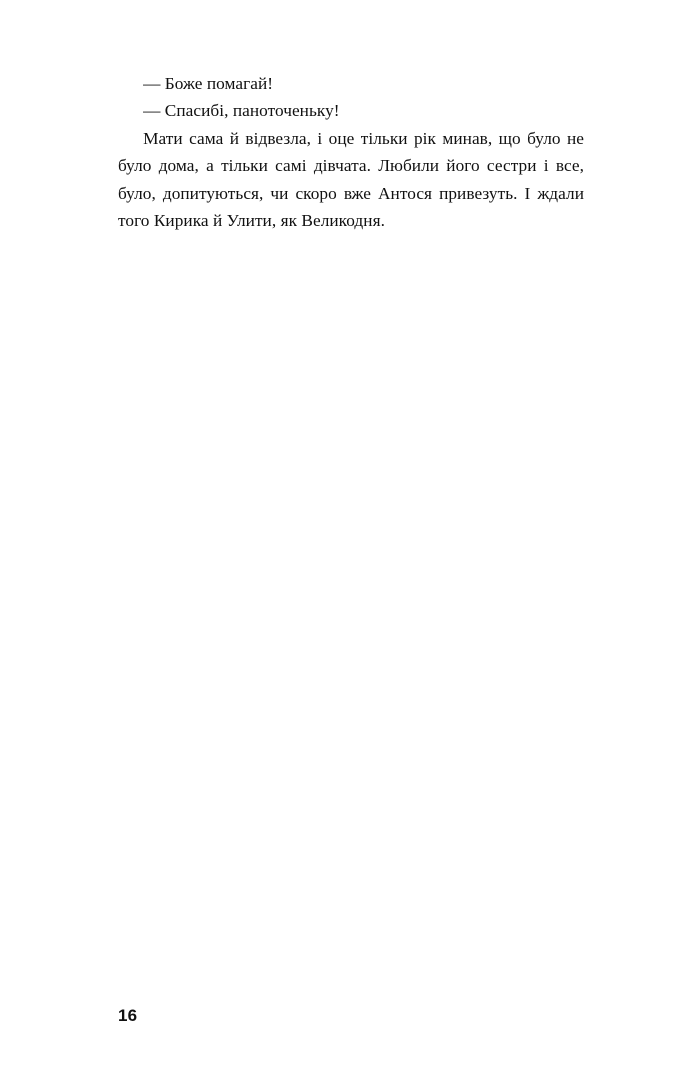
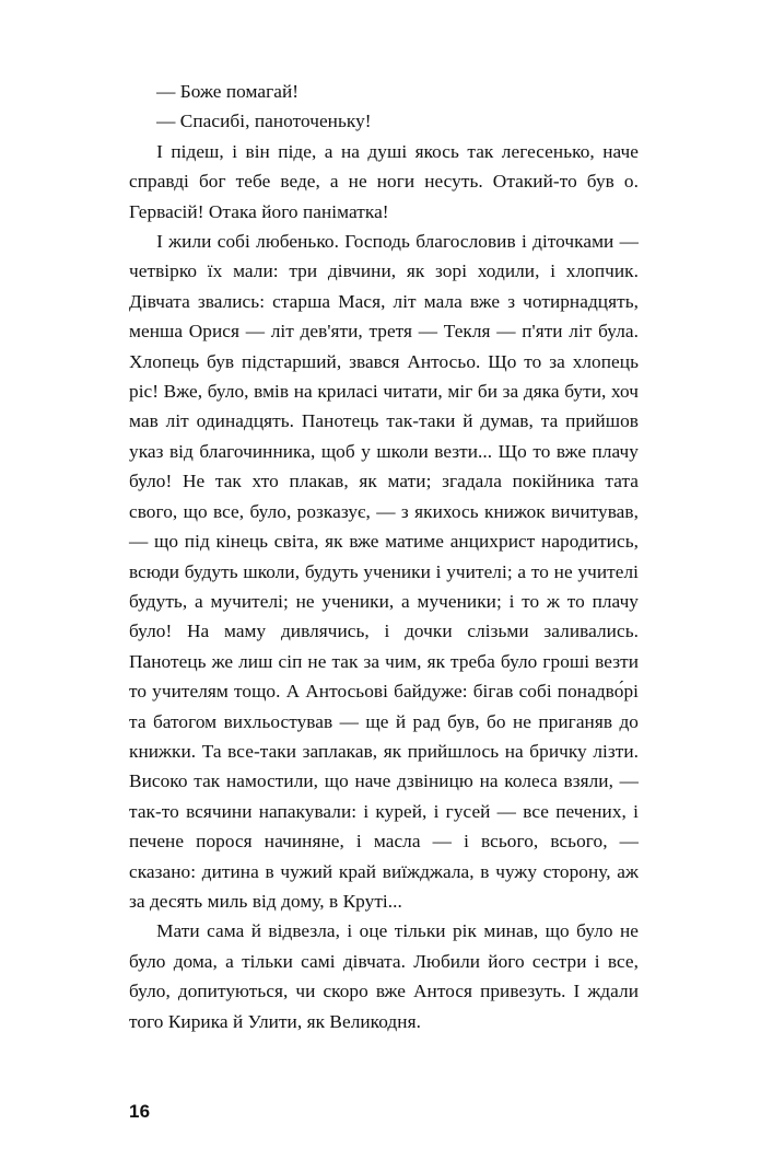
  — Боже помагай!
  — Спасибі, паноточеньку!
+ І підеш, і він піде, а на душі якось так легесенько, наче справді бог тебе веде, а не ноги несуть. Отакий-то був о. Гервасій! Отака його паніматка!
+ І жили собі любенько. Господь благословив і діточками — четвірко їх мали: три дівчини, як зорі ходили, і хлопчик. Дівчата звались: старша Мася, літ мала вже з чотирнадцять, менша Орися — літ дев'яти, третя — Текля — п'яти літ була. Хлопець був підстарший, звався Антосьо. Що то за хлопець ріс! Вже, було, вмів на криласі читати, міг би за дяка бути, хоч мав літ одинадцять. Панотець так-таки й думав, та прийшов указ від благочинника, щоб у школи везти... Що то вже плачу було! Не так хто плакав, як мати; згадала покійника тата свого, що все, було, розказує, — з якихось книжок вичитував, — що під кінець світа, як вже матиме анцихрист народитись, всюди будуть школи, будуть ученики і учителі; а то не учителі будуть, а мучителі; не ученики, а мученики; і то ж то плачу було! На маму дивлячись, і дочки слізьми заливались. Панотець же лиш сіп не так за чим, як треба було гроші везти то учителям тощо. А Антосьові байдуже: бігав собі понадво́рі та батогом вихльостував — ще й рад був, бо не приганяв до книжки. Та все-таки заплакав, як прийшлось на бричку лізти. Високо так намостили, що наче дзвіницю на колеса взяли, — так-то всячини напакували: і курей, і гусей — все печених, і печене порося начиняне, і масла — і всього, всього, — сказано: дитина в чужий край виїжджала, в чужу сторону, аж за десять миль від дому, в Круті...
  Мати сама й відвезла, і оце тільки рік минав, що було не було дома, а тільки самі дівчата. Любили його сестри і все, було, допитуються, чи скоро вже Антося привезуть. І ждали того Кирика й Улити, як Великодня.
  16
